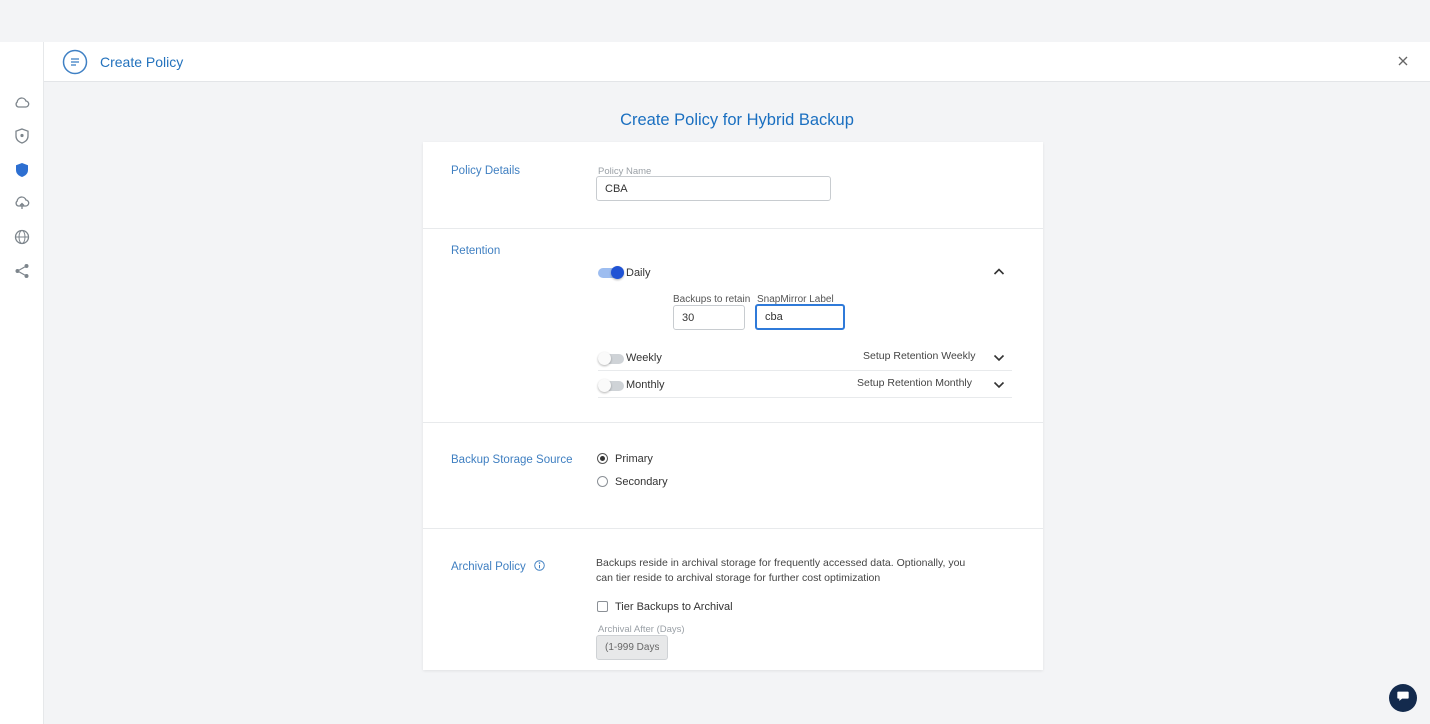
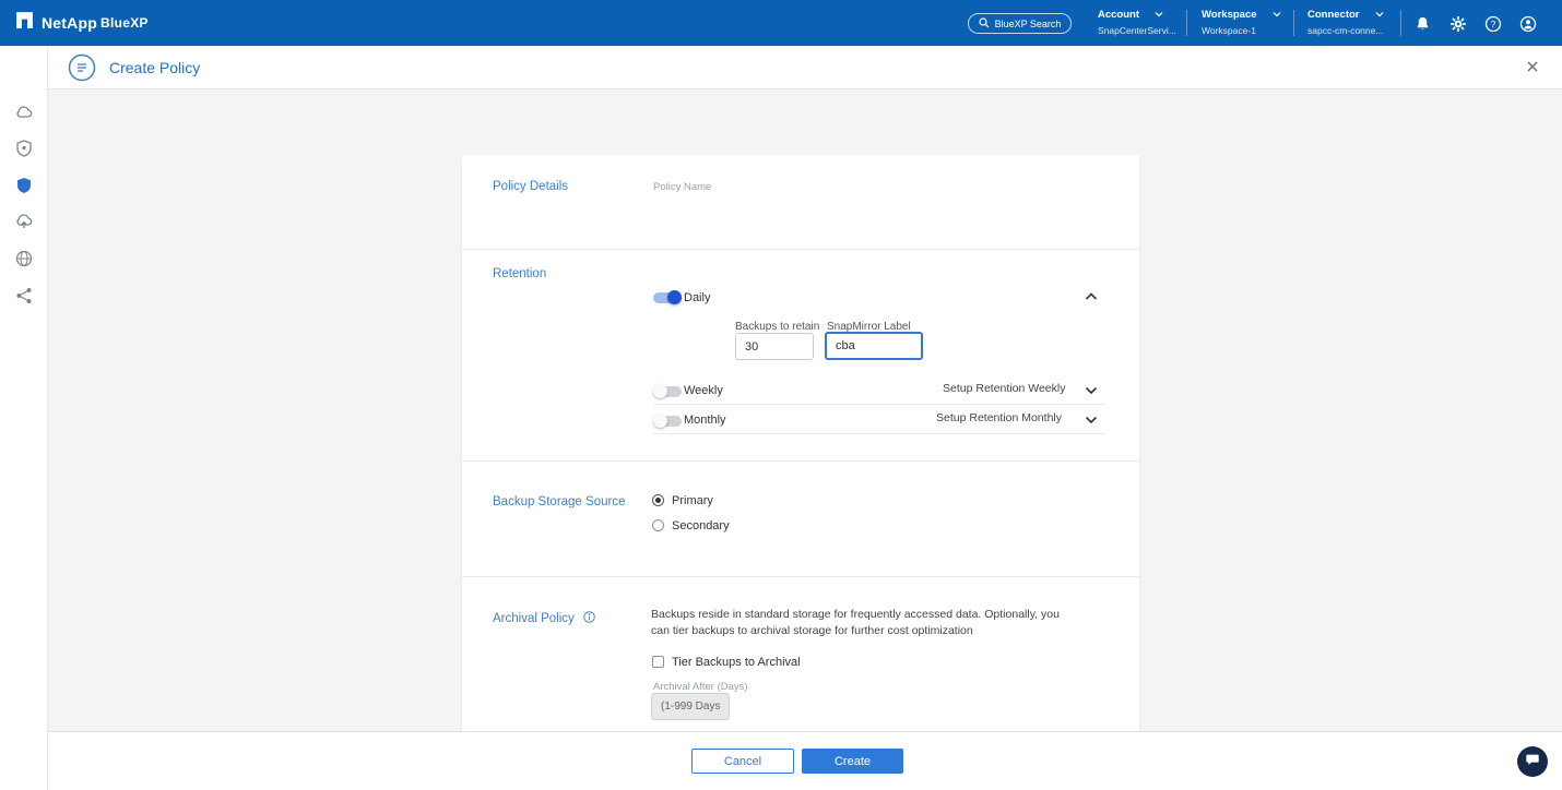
+ NetApp
+ BlueXP
+ BlueXP Search
+ Account
+ SnapCenterServi...
+ Workspace
+ Workspace-1
+ Connector
+ sapcc-cm-conne...
+ ?
  Create Policy
- Create Policy for Hybrid Backup
  Policy Details
  Policy Name
- CBA
  Retention
  Daily
  Backups to retain
  SnapMirror Label
  30
  cba
  Weekly
  Setup Retention Weekly
  Monthly
  Setup Retention Monthly
  Backup Storage Source
  Primary
  Secondary
  Archival Policy
- Backups reside in archival storage for frequently accessed data. Optionally, you
+ Backups reside in standard storage for frequently accessed data. Optionally, you
- can tier reside to archival storage for further cost optimization
+ can tier backups to archival storage for further cost optimization
  Tier Backups to Archival
  Archival After (Days)
  (1-999 Days
+ Cancel
+ Create
